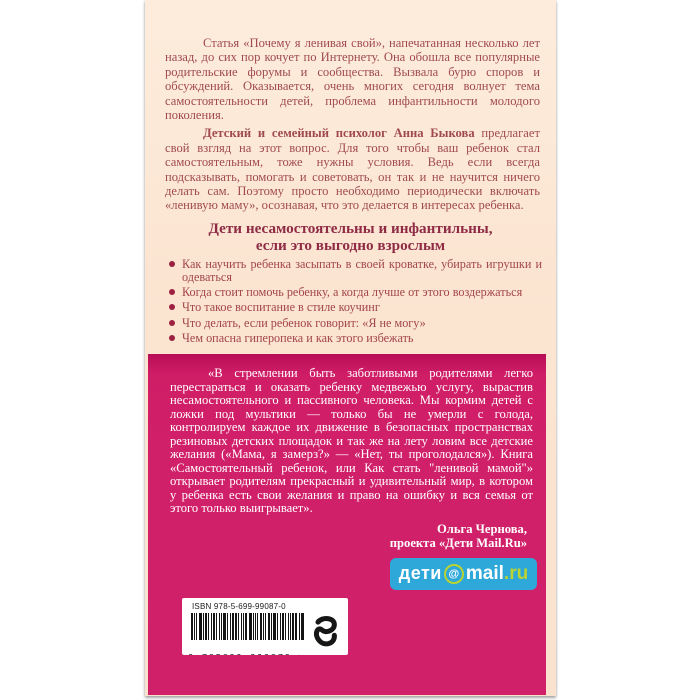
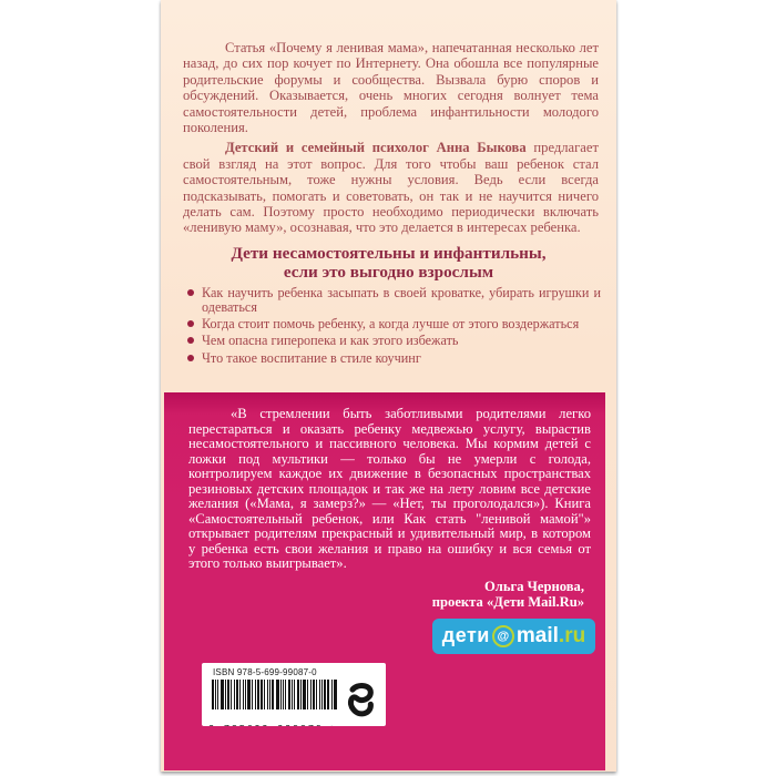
- Статья «Почему я ленивая свой», напечатанная несколько лет назад, до сих пор кочует по Интернету. Она обошла все популярные родительские форумы и сообщества. Вызвала бурю споров и обсуждений. Оказывается, очень многих сегодня волнует тема самостоятельности детей, проблема инфантильности молодого поколения.
+ Статья «Почему я ленивая мама», напечатанная несколько лет назад, до сих пор кочует по Интернету. Она обошла все популярные родительские форумы и сообщества. Вызвала бурю споров и обсуждений. Оказывается, очень многих сегодня волнует тема самостоятельности детей, проблема инфантильности молодого поколения.
  Детский и семейный психолог Анна Быкова предлагает свой взгляд на этот вопрос. Для того чтобы ваш ребенок стал самостоятельным, тоже нужны условия. Ведь если всегда подсказывать, помогать и советовать, он так и не научится ничего делать сам. Поэтому просто необходимо периодически включать «ленивую маму», осознавая, что это делается в интересах ребенка.
  Дети несамостоятельны и инфантильны,
  если это выгодно взрослым
  Как научить ребенка засыпать в своей кроватке, убирать игрушки и одеваться
  Когда стоит помочь ребенку, а когда лучше от этого воздержаться
- Что такое воспитание в стиле коучинг
+ Чем опасна гиперопека и как этого избежать
- Что делать, если ребенок говорит: «Я не могу»
- Чем опасна гиперопека и как этого избежать
+ Что такое воспитание в стиле коучинг
  «В стремлении быть заботливыми родителями легко перестараться и оказать ребенку медвежью услугу, вырастив несамостоятельного и пассивного человека. Мы кормим детей с ложки под мультики — только бы не умерли с голода, контролируем каждое их движение в безопасных пространствах резиновых детских площадок и так же на лету ловим все детские желания («Мама, я замерз?» — «Нет, ты проголодался»). Книга «Самостоятельный ребенок, или Как стать "ленивой мамой"» открывает родителям прекрасный и удивительный мир, в котором у ребенка есть свои желания и право на ошибку и вся семья от этого только выигрывает».
  Ольга Чернова,
  проекта «Дети Mail.Ru»
  дети
  @
  mail
  .ru
  ISBN 978-5-699-99087-0
